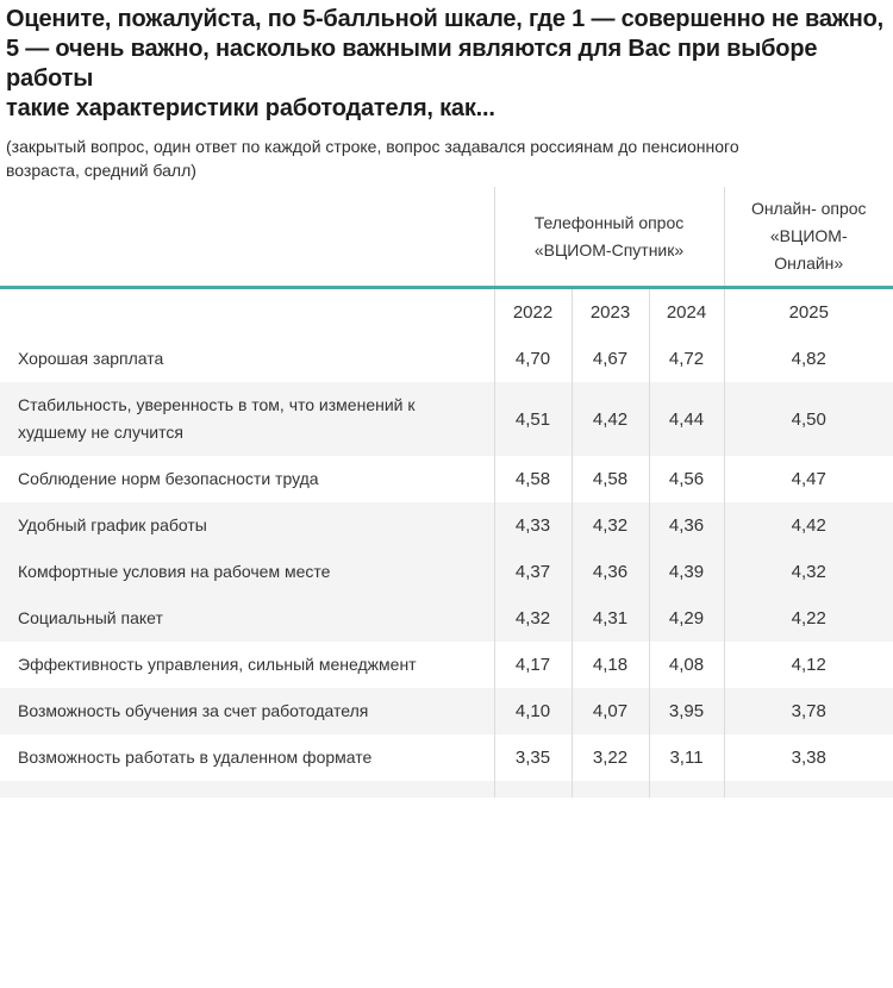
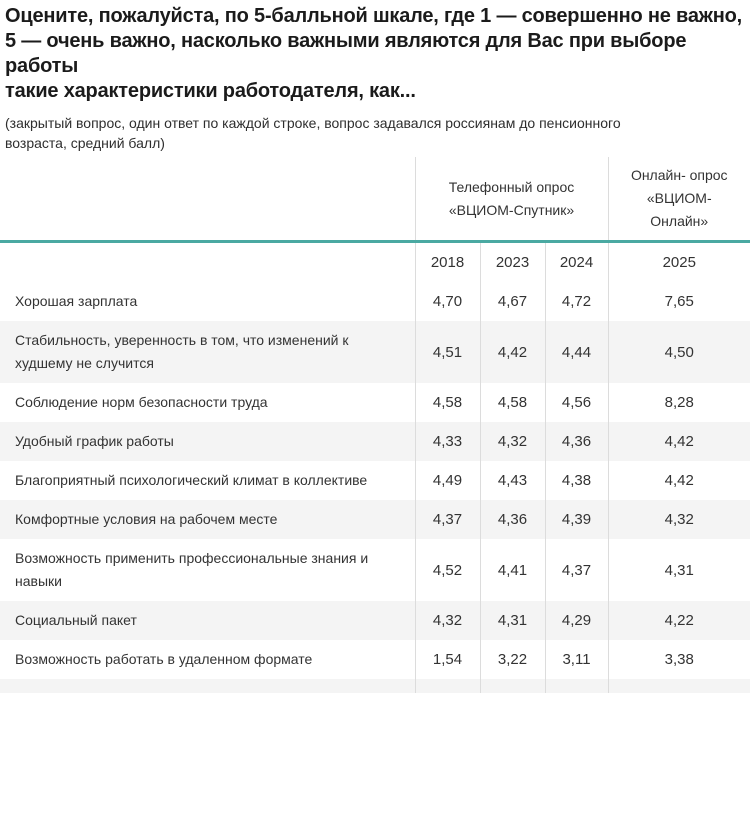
  Оцените, пожалуйста, по 5-балльной шкале, где 1 — совершенно не важно,
  5 — очень важно, насколько важными являются для Вас при выборе работы
  такие характеристики работодателя, как...
  (закрытый вопрос, один ответ по каждой строке, вопрос задавался россиянам до пенсионного
  возраста, средний балл)
  	Телефонный опрос «ВЦИОМ-Спутник»	Онлайн- опрос «ВЦИОМ- Онлайн»
- 	2022	2023	2024	2025
+ 	2018	2023	2024	2025
- Хорошая зарплата	4,70	4,67	4,72	4,82
+ Хорошая зарплата	4,70	4,67	4,72	7,65
  Стабильность, уверенность в том, что изменений к худшему не случится	4,51	4,42	4,44	4,50
- Соблюдение норм безопасности труда	4,58	4,58	4,56	4,47
+ Соблюдение норм безопасности труда	4,58	4,58	4,56	8,28
  Удобный график работы	4,33	4,32	4,36	4,42
+ Благоприятный психологический климат в коллективе	4,49	4,43	4,38	4,42
  Комфортные условия на рабочем месте	4,37	4,36	4,39	4,32
+ Возможность применить профессиональные знания и навыки	4,52	4,41	4,37	4,31
  Социальный пакет	4,32	4,31	4,29	4,22
- Эффективность управления, сильный менеджмент	4,17	4,18	4,08	4,12
- Возможность обучения за счет работодателя	4,10	4,07	3,95	3,78
- Возможность работать в удаленном формате	3,35	3,22	3,11	3,38
+ Возможность работать в удаленном формате	1,54	3,22	3,11	3,38
